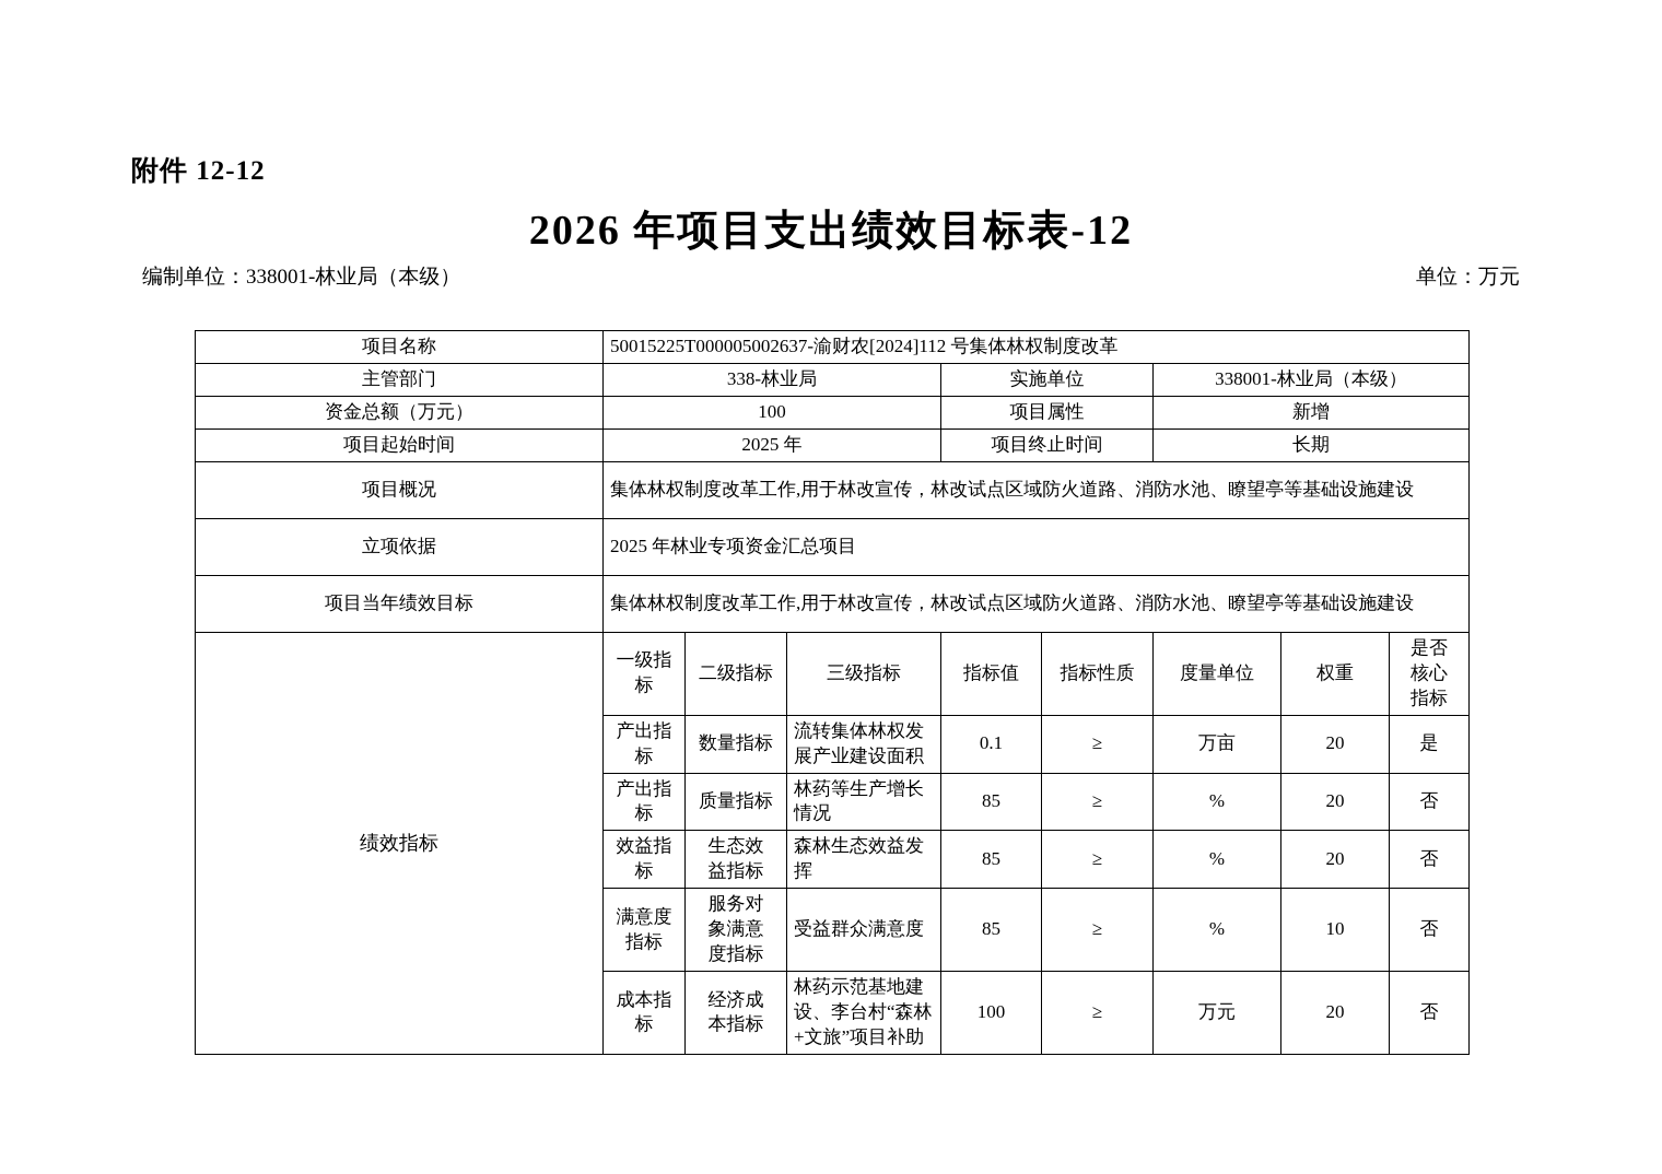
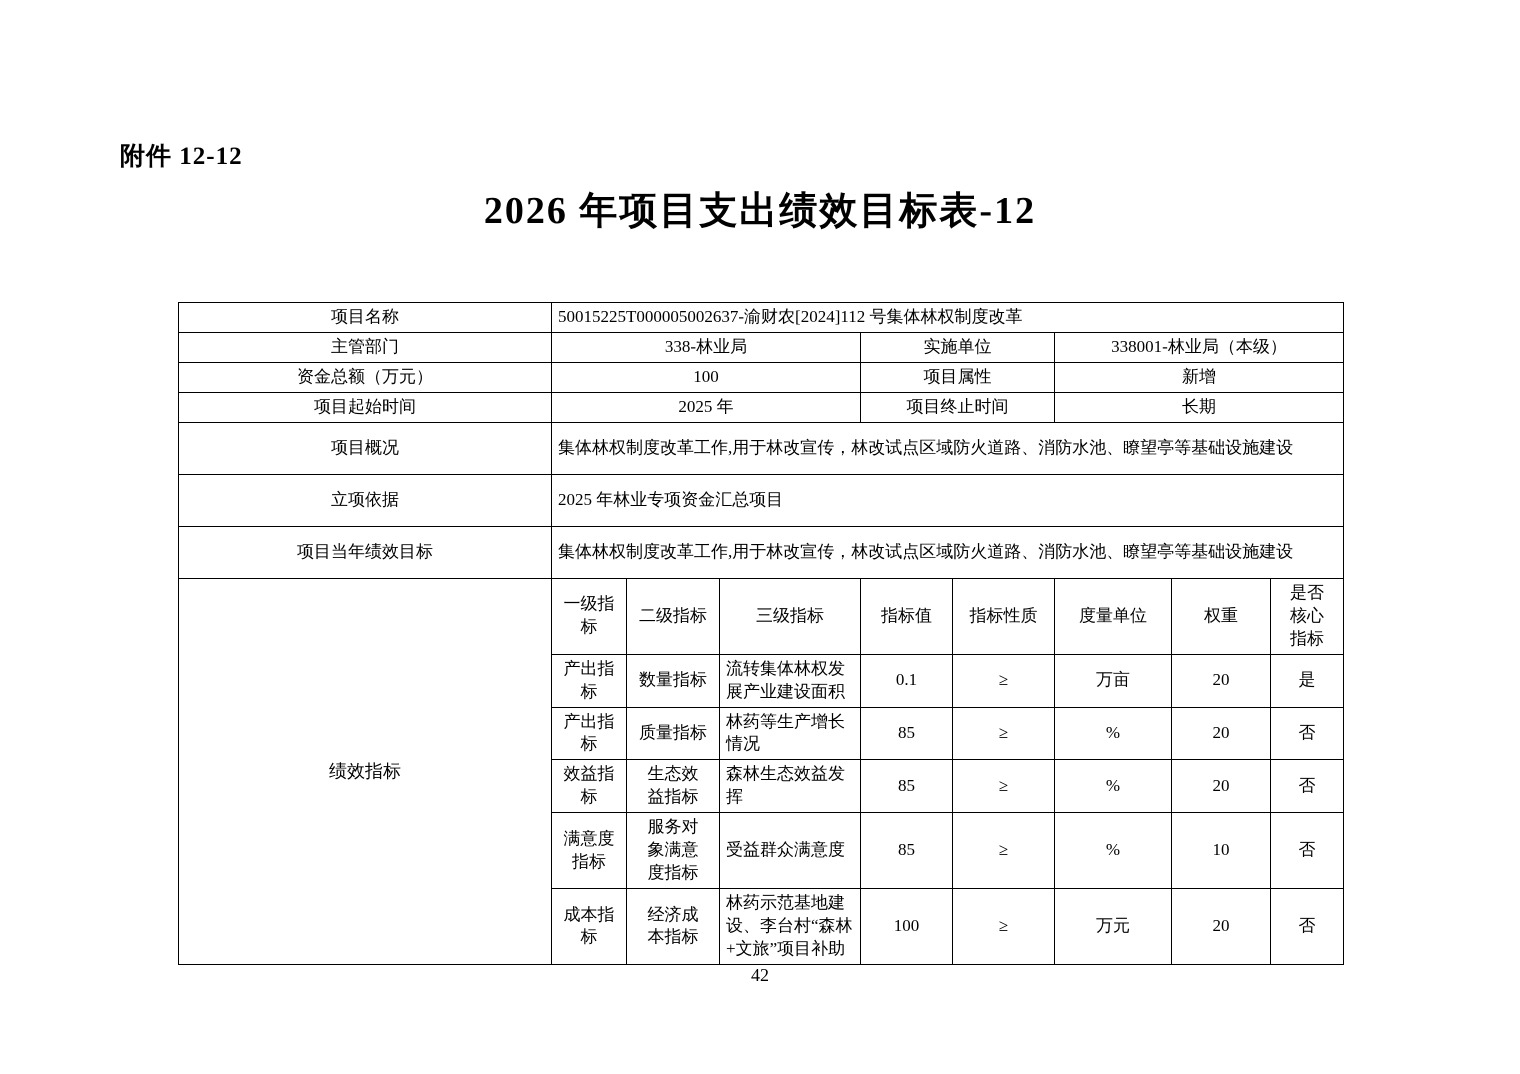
  附件 12-12
  2026 年项目支出绩效目标表-12
- 编制单位：338001-林业局（本级）
- 单位：万元
  项目名称	50015225T000005002637-渝财农[2024]112 号集体林权制度改革
  主管部门	338-林业局	实施单位	338001-林业局（本级）
  资金总额（万元）	100	项目属性	新增
  项目起始时间	2025 年	项目终止时间	长期
  项目概况	集体林权制度改革工作,用于林改宣传，林改试点区域防火道路、消防水池、瞭望亭等基础设施建设
  立项依据	2025 年林业专项资金汇总项目
  项目当年绩效目标	集体林权制度改革工作,用于林改宣传，林改试点区域防火道路、消防水池、瞭望亭等基础设施建设
  绩效指标	一级指标	二级指标	三级指标	指标值	指标性质	度量单位	权重	是否核心指标
  产出指标	数量指标	流转集体林权发展产业建设面积	0.1	≥	万亩	20	是
  产出指标	质量指标	林药等生产增长情况	85	≥	%	20	否
  效益指标	生态效益指标	森林生态效益发挥	85	≥	%	20	否
  满意度指标	服务对象满意度指标	受益群众满意度	85	≥	%	10	否
  成本指标	经济成本指标	林药示范基地建设、李台村“森林+文旅”项目补助	100	≥	万元	20	否
+ 42
